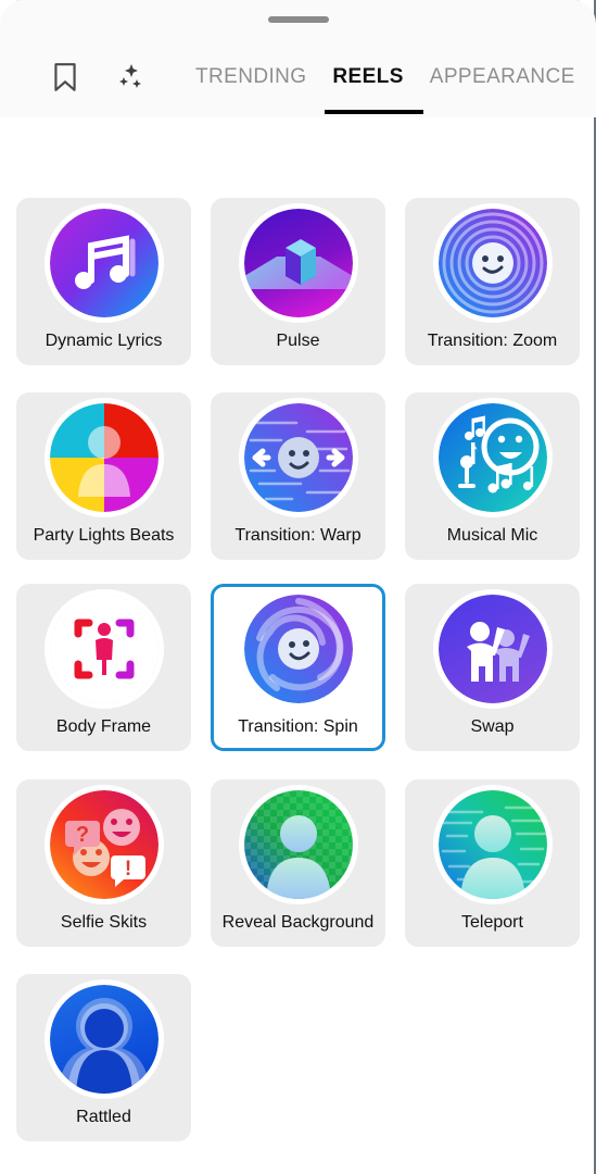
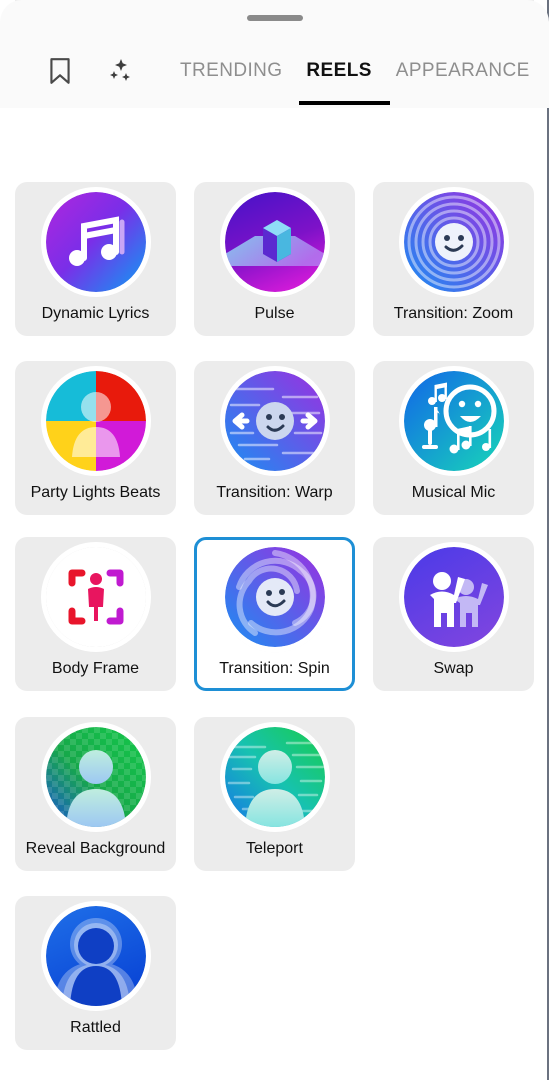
  Dynamic Lyrics
  Pulse
  Transition: Zoom
  Party Lights Beats
  Transition: Warp
  Musical Mic
  Body Frame
  Transition: Spin
  Swap
- ?
- !
- Selfie Skits
  Reveal Background
  Teleport
  Rattled
  TRENDING
  REELS
  APPEARANCE
